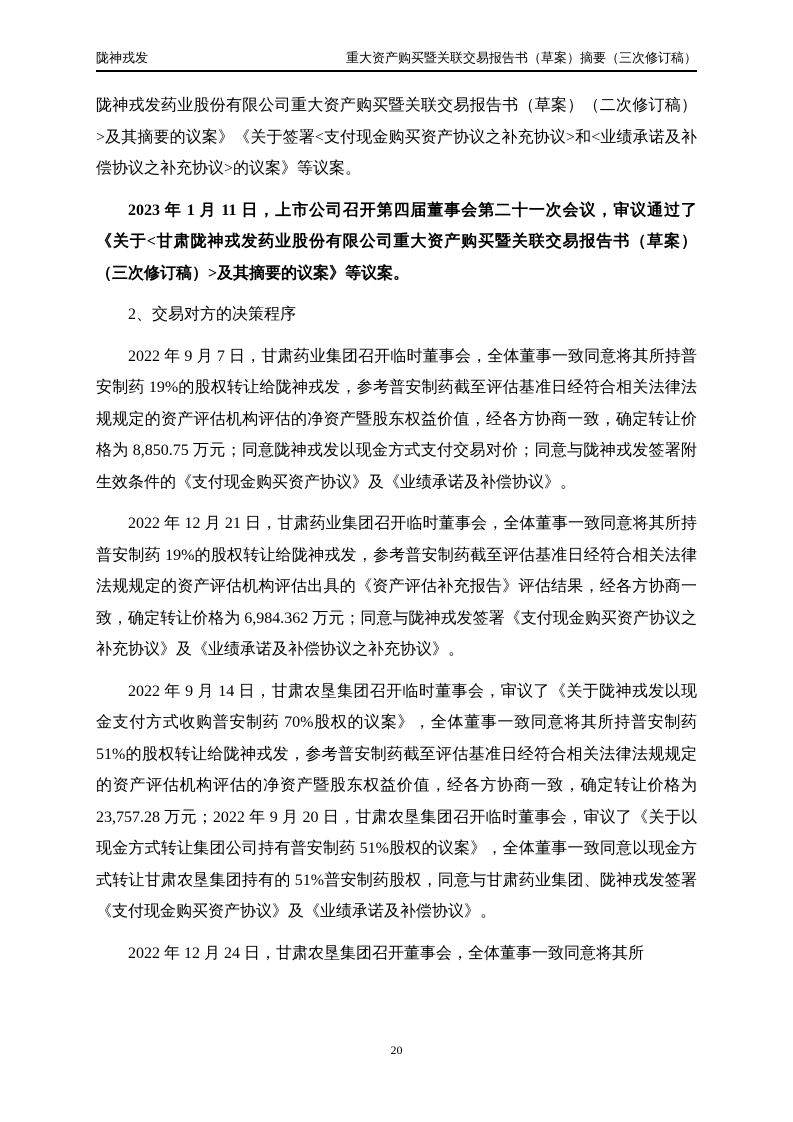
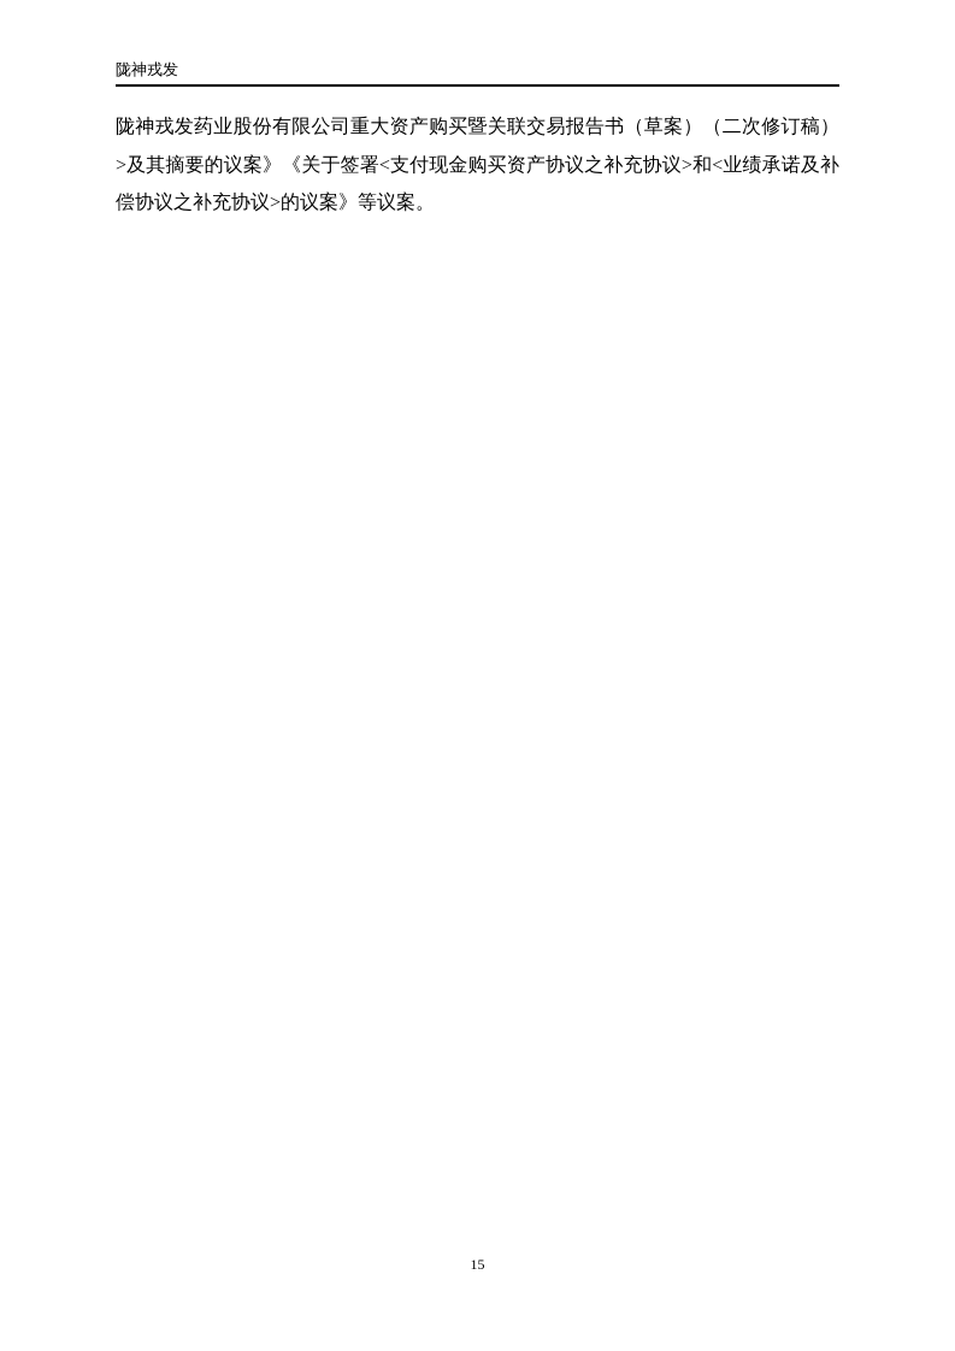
  陇神戎发
- 重大资产购买暨关联交易报告书（草案）摘要（三次修订稿）
  陇神戎发药业股份有限公司重大资产购买暨关联交易报告书（草案）（二次修订稿）>及其摘要的议案》《关于签署<支付现金购买资产协议之补充协议>和<业绩承诺及补偿协议之补充协议>的议案》等议案。
- 2023 年 1 月 11 日，上市公司召开第四届董事会第二十一次会议，审议通过了《关于<甘肃陇神戎发药业股份有限公司重大资产购买暨关联交易报告书（草案）（三次修订稿）>及其摘要的议案》等议案。
- 2、交易对方的决策程序
- 2022 年 9 月 7 日，甘肃药业集团召开临时董事会，全体董事一致同意将其所持普安制药 19%的股权转让给陇神戎发，参考普安制药截至评估基准日经符合相关法律法规规定的资产评估机构评估的净资产暨股东权益价值，经各方协商一致，确定转让价格为 8,850.75 万元；同意陇神戎发以现金方式支付交易对价；同意与陇神戎发签署附生效条件的《支付现金购买资产协议》及《业绩承诺及补偿协议》。
- 2022 年 12 月 21 日，甘肃药业集团召开临时董事会，全体董事一致同意将其所持普安制药 19%的股权转让给陇神戎发，参考普安制药截至评估基准日经符合相关法律法规规定的资产评估机构评估出具的《资产评估补充报告》评估结果，经各方协商一致，确定转让价格为 6,984.362 万元；同意与陇神戎发签署《支付现金购买资产协议之补充协议》及《业绩承诺及补偿协议之补充协议》。
- 2022 年 9 月 14 日，甘肃农垦集团召开临时董事会，审议了《关于陇神戎发以现金支付方式收购普安制药 70%股权的议案》，全体董事一致同意将其所持普安制药 51%的股权转让给陇神戎发，参考普安制药截至评估基准日经符合相关法律法规规定的资产评估机构评估的净资产暨股东权益价值，经各方协商一致，确定转让价格为 23,757.28 万元；2022 年 9 月 20 日，甘肃农垦集团召开临时董事会，审议了《关于以现金方式转让集团公司持有普安制药 51%股权的议案》，全体董事一致同意以现金方式转让甘肃农垦集团持有的 51%普安制药股权，同意与甘肃药业集团、陇神戎发签署《支付现金购买资产协议》及《业绩承诺及补偿协议》。
- 2022 年 12 月 24 日，甘肃农垦集团召开董事会，全体董事一致同意将其所
- 20
+ 15
